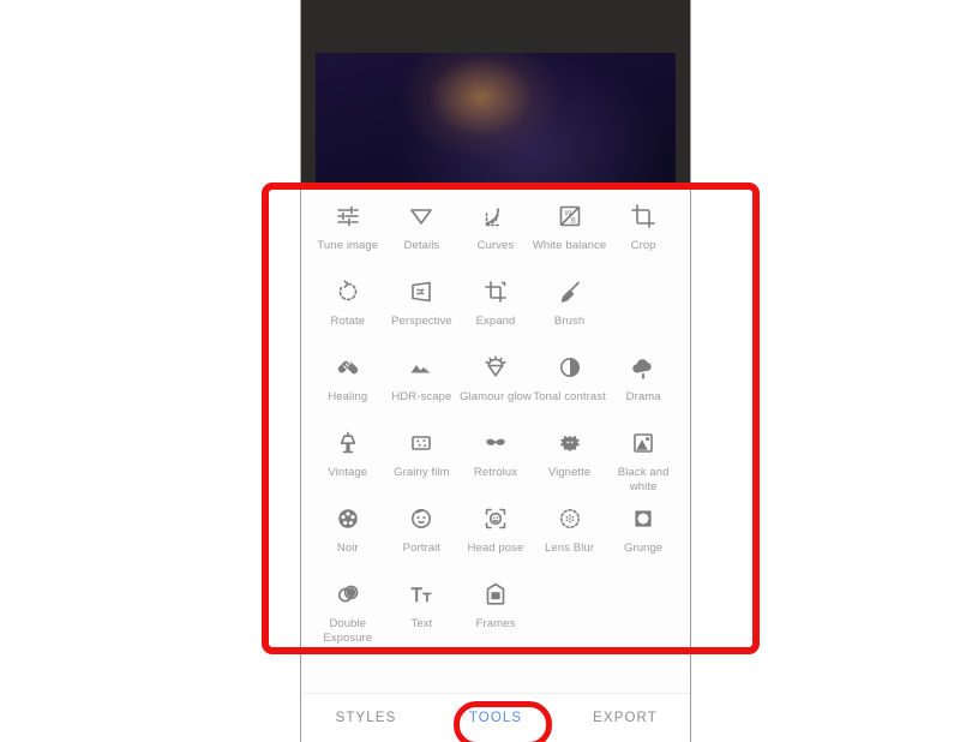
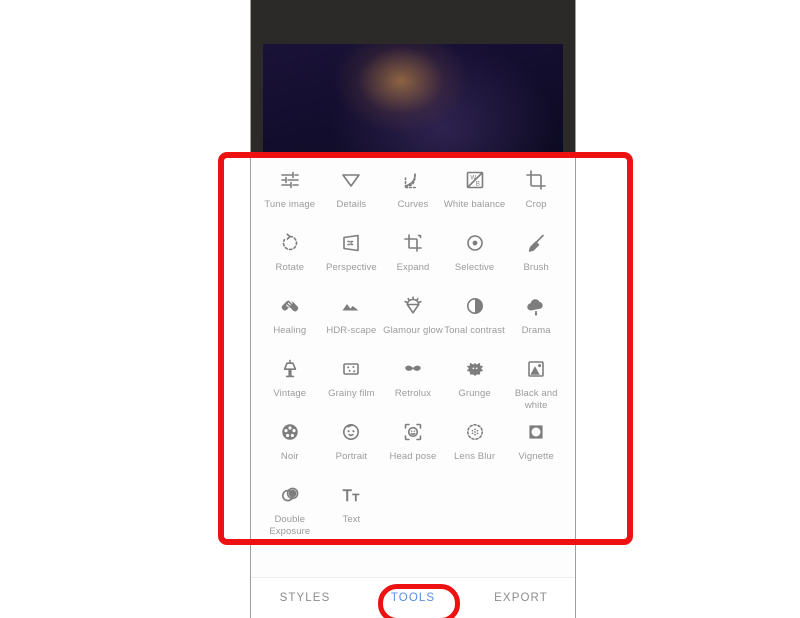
  Tune image
  Details
  Curves
  White balance
  Crop
  Rotate
  Perspective
  Expand
+ Selective
  Brush
  Healing
  HDR-scape
  Glamour glow
  Tonal contrast
  Drama
  Vintage
  Grainy film
  Retrolux
- Vignette
+ Grunge
  Black and white
  Noir
  Portrait
  Head pose
  Lens Blur
- Grunge
+ Vignette
  Double Exposure
  Text
- Frames
  STYLES
  TOOLS
  EXPORT
